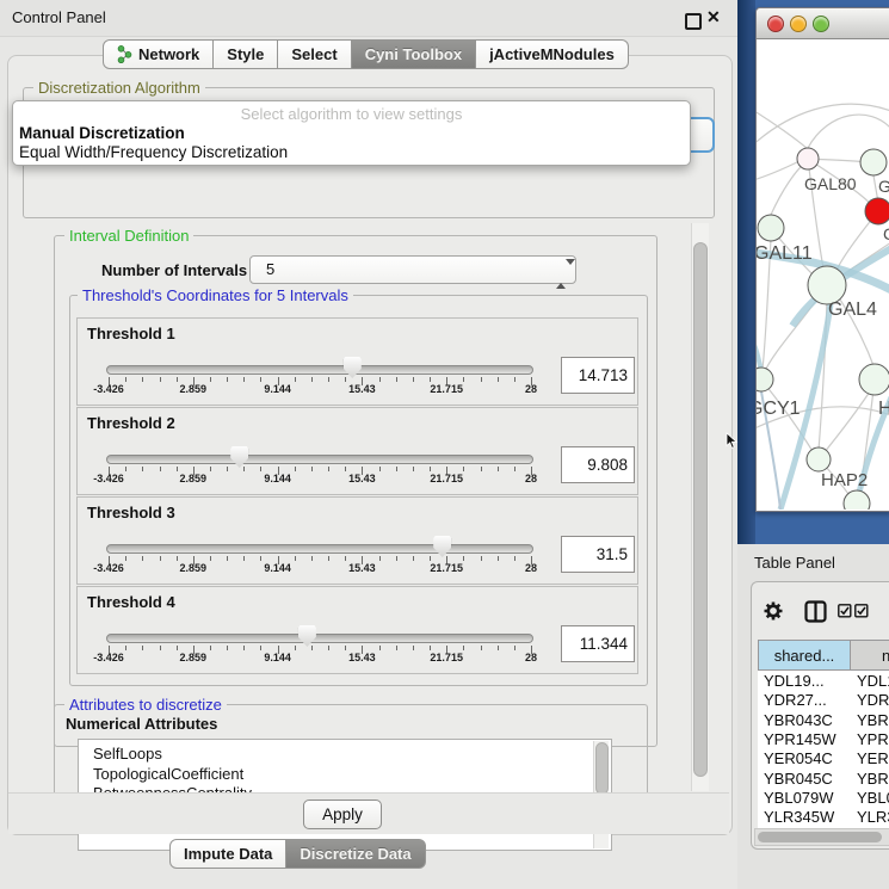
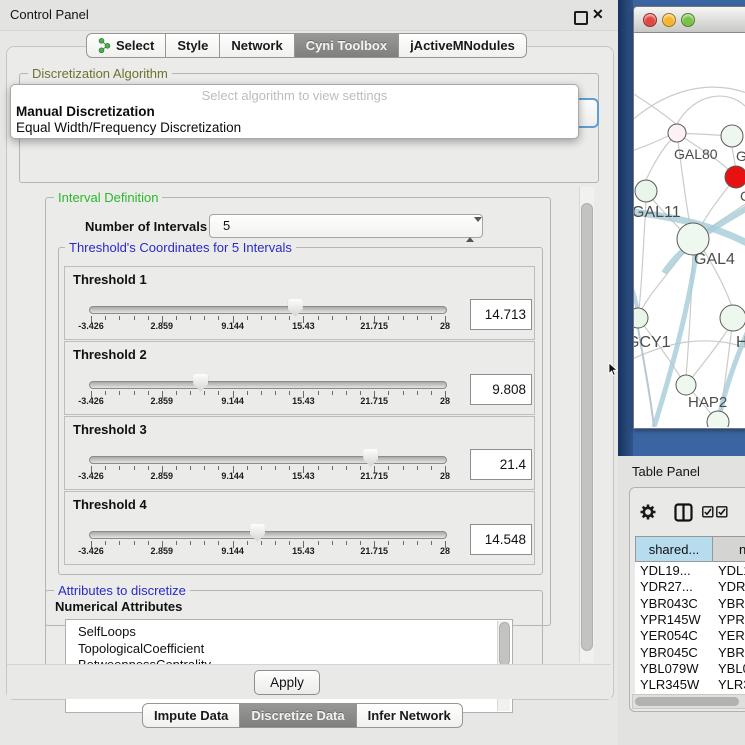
  Control Panel
  ✕
- Network
+ Select
  Style
- Select
+ Network
  Cyni Toolbox
  jActiveMNodules
  Discretization Algorithm
  Interval Definition
  Number of Intervals
  5
  Threshold's Coordinates for 5 Intervals
  Threshold 1
  -3.426
  2.859
  9.144
  15.43
  21.715
  28
  14.713
  Threshold 2
  -3.426
  2.859
  9.144
  15.43
  21.715
  28
  9.808
  Threshold 3
  -3.426
  2.859
  9.144
  15.43
  21.715
  28
- 31.5
+ 21.4
  Threshold 4
  -3.426
  2.859
  9.144
  15.43
  21.715
  28
- 11.344
+ 14.548
  Attributes to discretize
  Numerical Attributes
  SelfLoops
  TopologicalCoefficient
  Apply
  Select algorithm to view settings
  Manual Discretization
  Equal Width/Frequency Discretization
  Impute Data
  Discretize Data
+ Infer Network
  GAL80
  G
  GAL11
  GAL4
  GCY1
  H
  HAP2
  Table Panel
  shared...
  n
  YDL19...
  YDL
  YDR27...
  YDR
  YBR043C
  YBR
  YPR145W
  YPR
  YER054C
  YER
  YBR045C
  YBR
  YBL079W
  YBL
  YLR345W
  YLR
